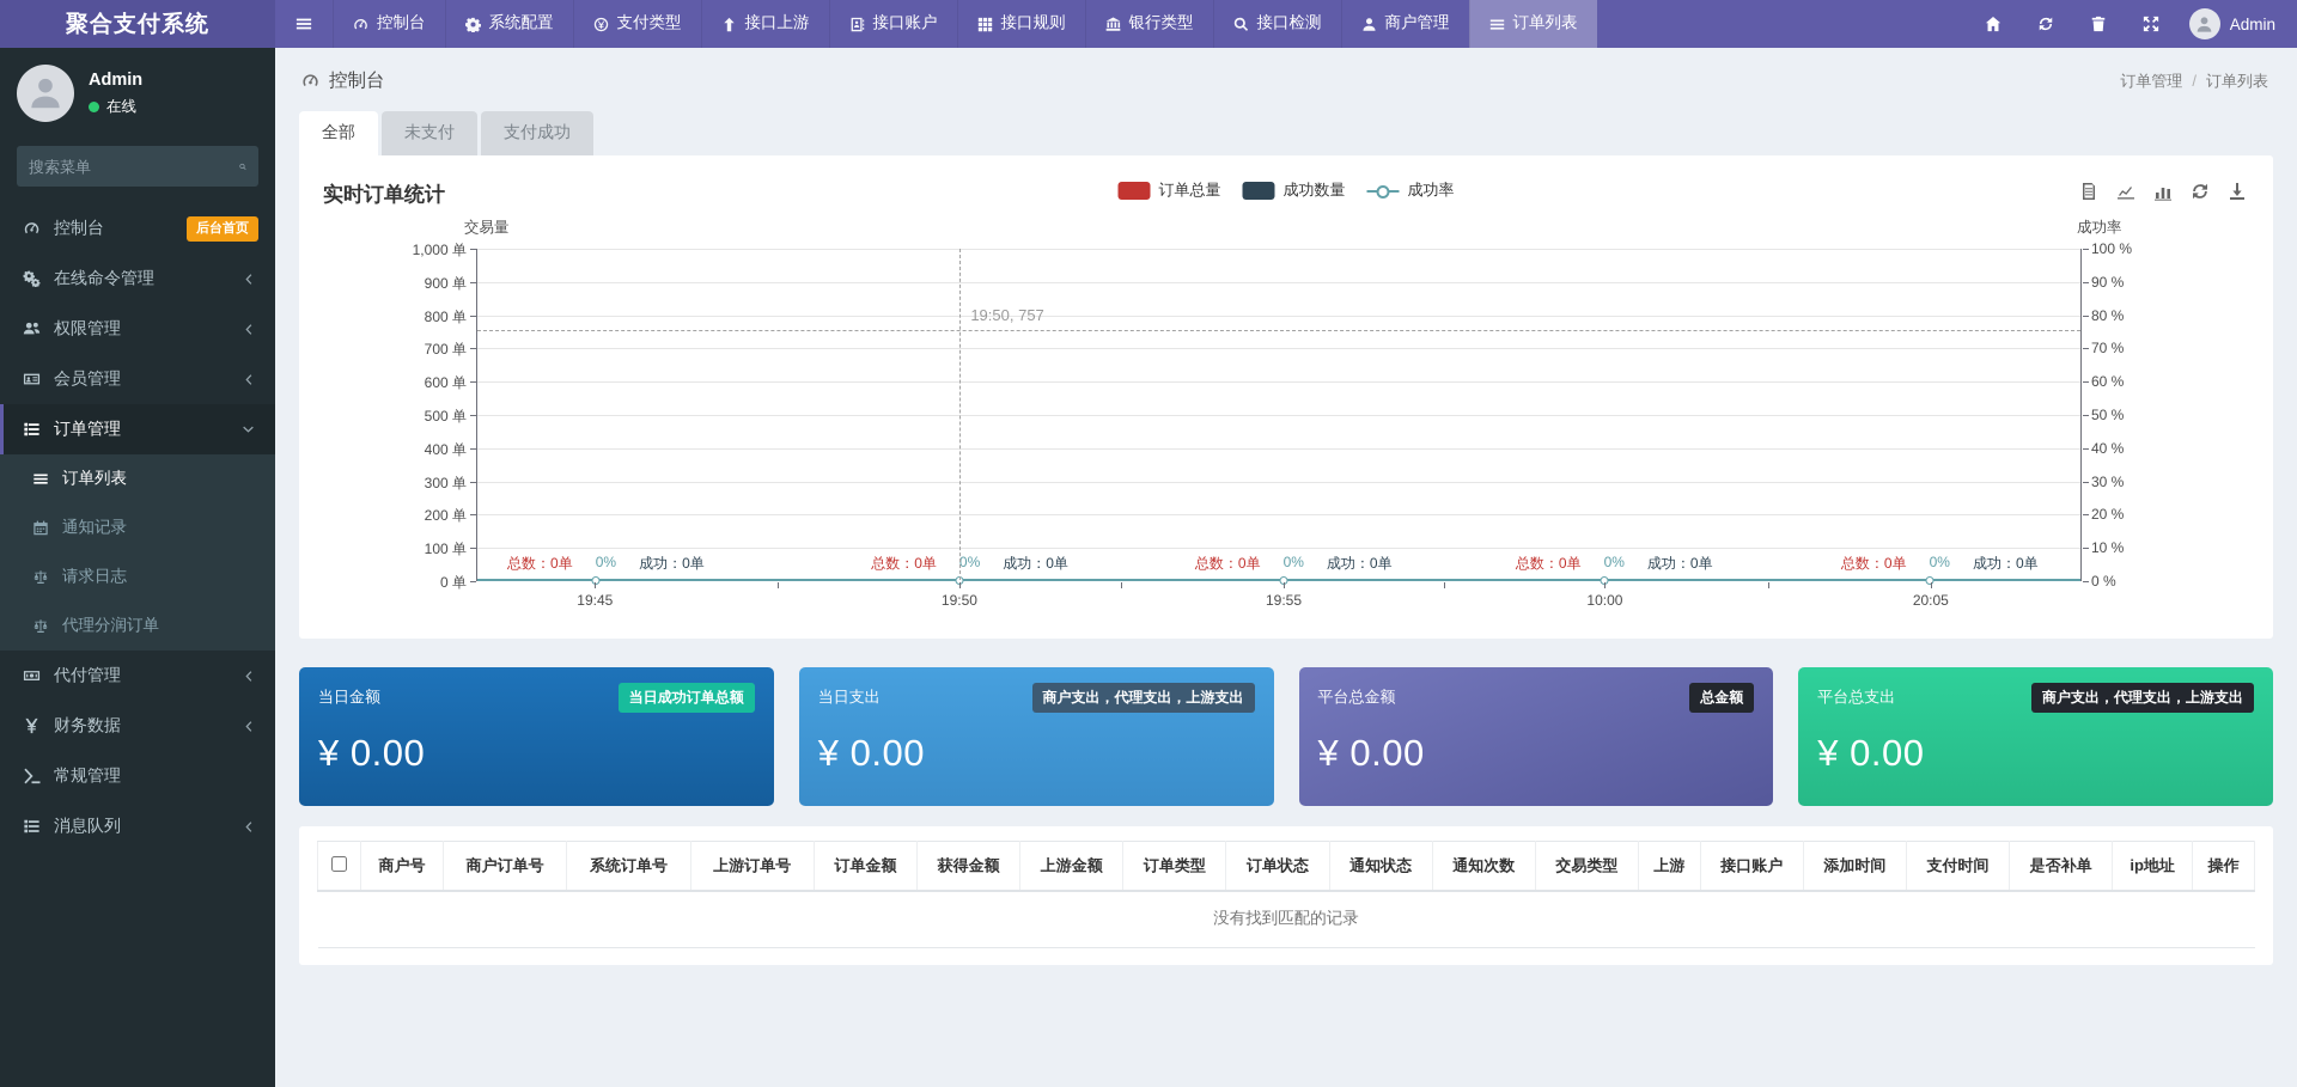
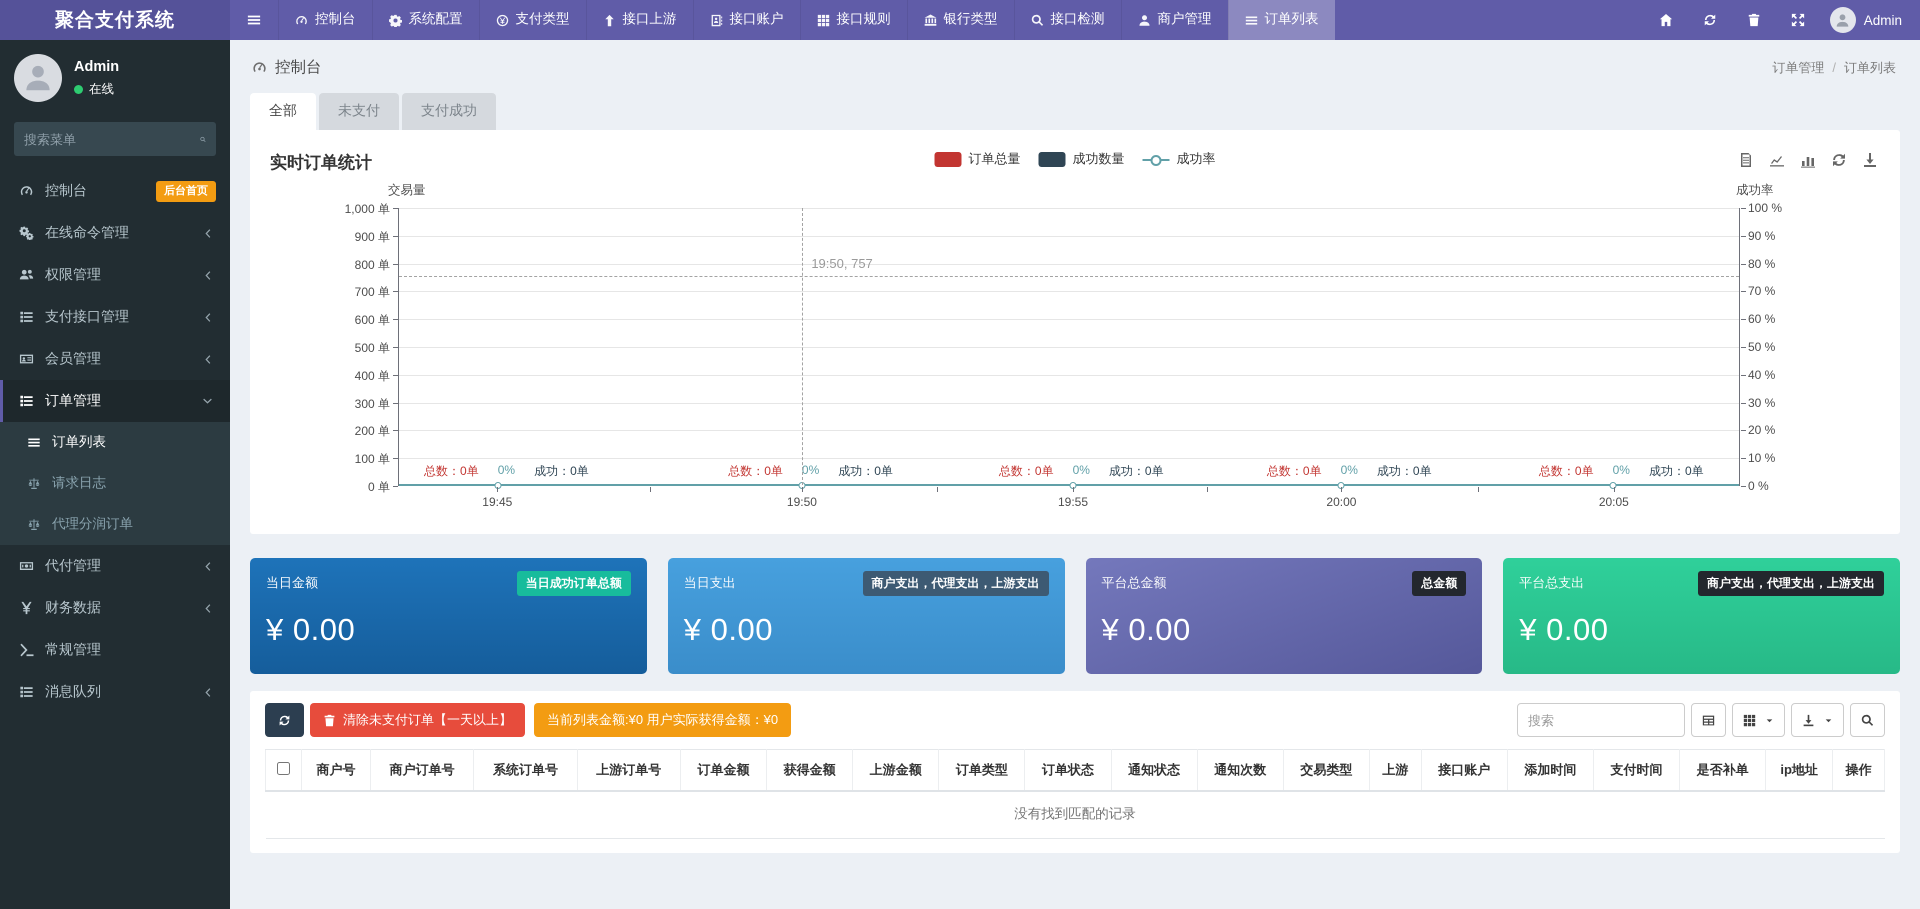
  聚合支付系统
  控制台
  系统配置
  支付类型
  接口上游
  接口账户
  接口规则
  银行类型
  接口检测
  商户管理
  订单列表
  Admin
  Admin
  在线
  搜索菜单
  控制台
  后台首页
  在线命令管理
  权限管理
+ 支付接口管理
  会员管理
  订单管理
  订单列表
- 通知记录
  请求日志
  代理分润订单
  代付管理
  财务数据
  常规管理
  消息队列
  控制台
  订单管理
  /
  订单列表
  全部
  未支付
  支付成功
  实时订单统计
  订单总量
  成功数量
  成功率
  交易量
  成功率
  总数：0单
  0%
  成功：0单
  总数：0单
  0%
  成功：0单
  总数：0单
  0%
  成功：0单
  总数：0单
  0%
  成功：0单
  总数：0单
  0%
  成功：0单
  19:50, 757
  0 单
  0 %
  100 单
  10 %
  200 单
  20 %
  300 单
  30 %
  400 单
  40 %
  500 单
  50 %
  600 单
  60 %
  700 单
  70 %
  800 单
  80 %
  900 单
  90 %
  1,000 单
  100 %
  19:45
  19:50
  19:55
- 10:00
+ 20:00
  20:05
  当日金额
  当日成功订单总额
  ¥ 0.00
  当日支出
  商户支出，代理支出，上游支出
  ¥ 0.00
  平台总金额
  总金额
  ¥ 0.00
  平台总支出
  商户支出，代理支出，上游支出
  ¥ 0.00
+ 清除未支付订单【一天以上】
+ 当前列表金额:¥0 用户实际获得金额：¥0
+ 搜索
  	商户号	商户订单号	系统订单号	上游订单号	订单金额	获得金额	上游金额	订单类型	订单状态	通知状态	通知次数	交易类型	上游	接口账户	添加时间	支付时间	是否补单	ip地址	操作
  没有找到匹配的记录
